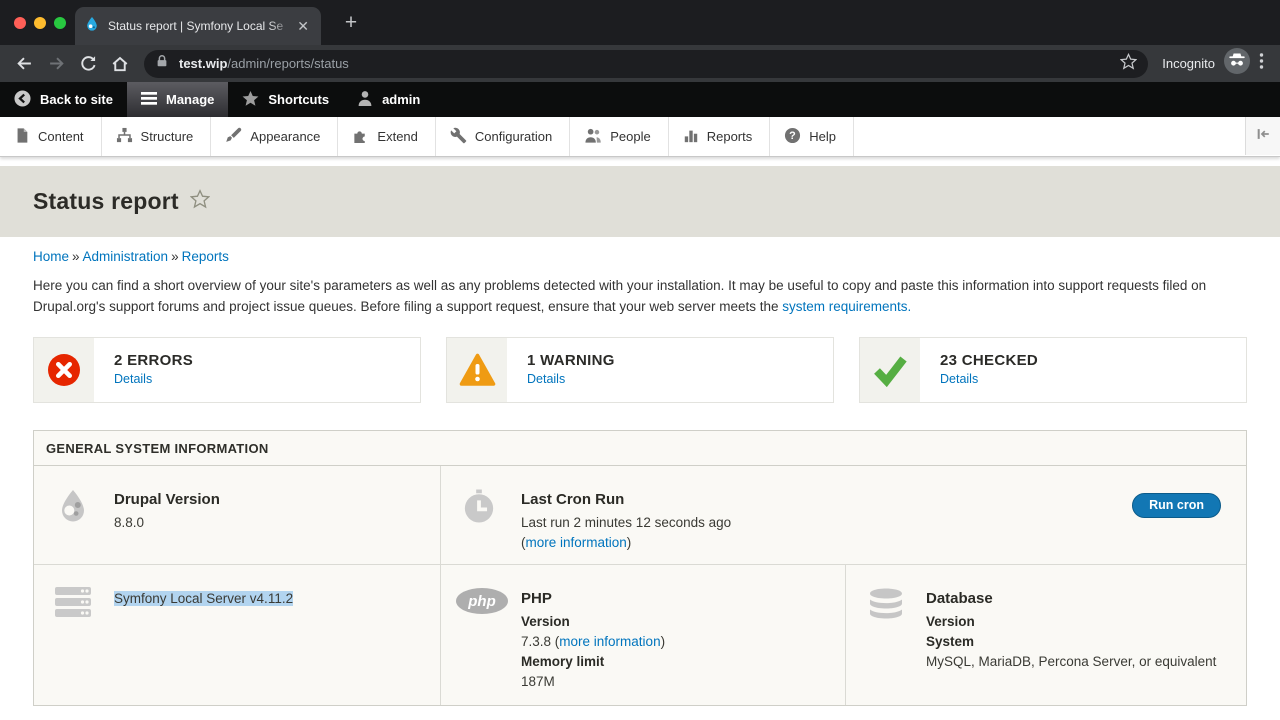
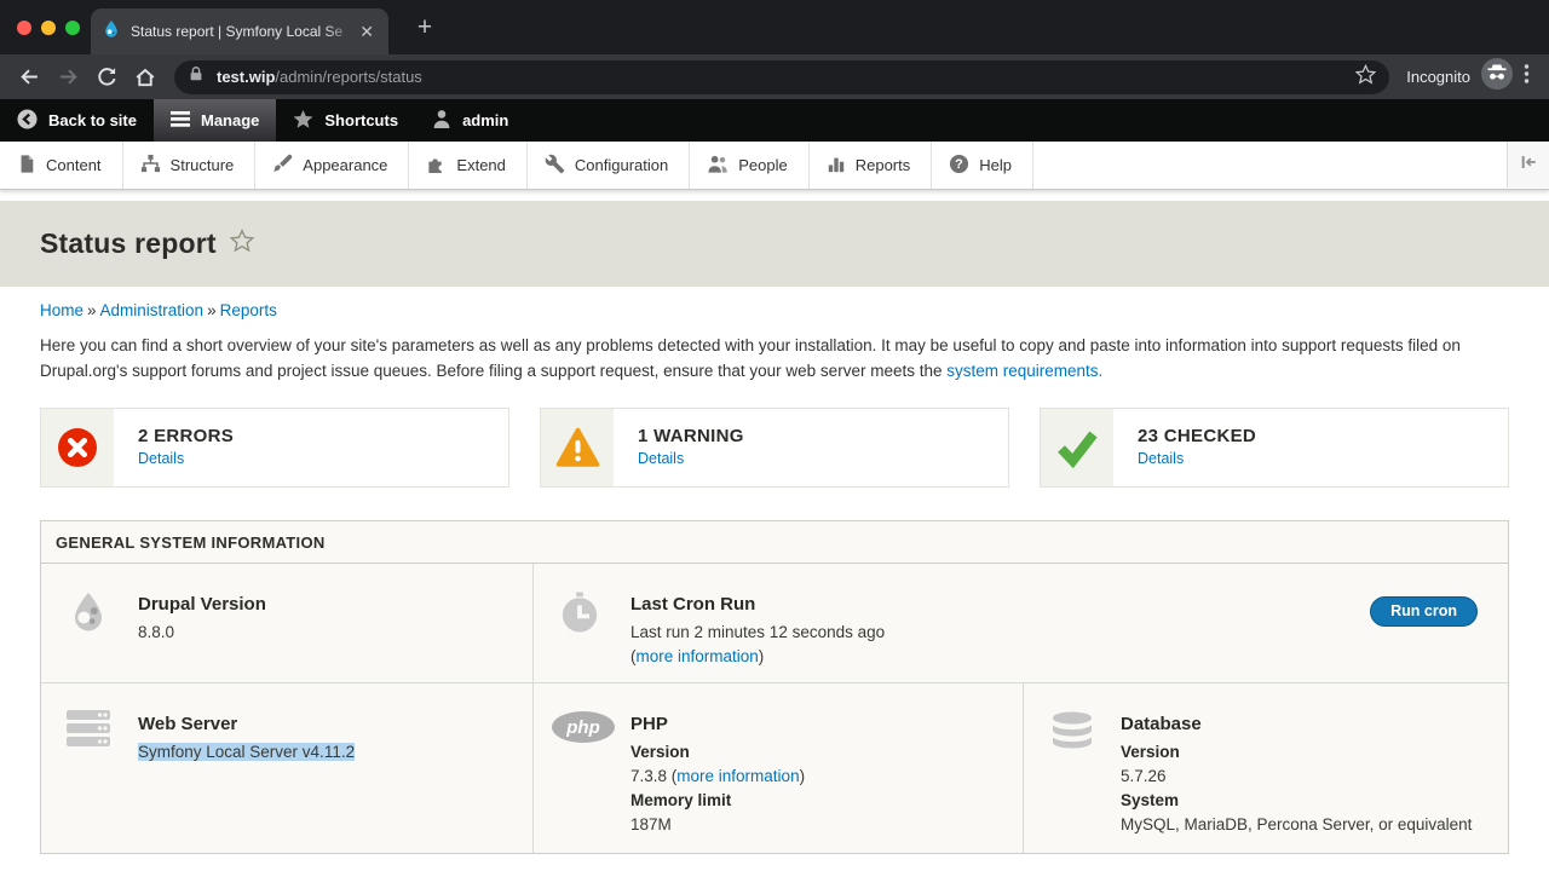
  Status report | Symfony Local
  ✕
  +
  test.wip/admin/reports/status
  Incognito
  Back to site
  Manage
  Shortcuts
  admin
  Content
  Structure
  Appearance
  Extend
  Configuration
  People
  Reports
  ?
  Help
  Status report
  Home » Administration » Reports
- Here you can find a short overview of your site's parameters as well as any problems detected with your installation. It may be useful to copy and paste this information into support requests filed on Drupal.org's support forums and project issue queues. Before filing a support request, ensure that your web server meets the system requirements.
+ Here you can find a short overview of your site's parameters as well as any problems detected with your installation. It may be useful to copy and paste into information into support requests filed on Drupal.org's support forums and project issue queues. Before filing a support request, ensure that your web server meets the system requirements.
  2 ERRORS
  Details
  1 WARNING
  Details
  23 CHECKED
  Details
  GENERAL SYSTEM INFORMATION
  Drupal Version
  8.8.0
  Last Cron Run
  Last run 2 minutes 12 seconds ago
  (more information)
  Run cron
+ Web Server
  Symfony Local Server v4.11.2
  php
  PHP
  Version
  7.3.8 (more information)
  Memory limit
  187M
  Database
  Version
+ 5.7.26
  System
  MySQL, MariaDB, Percona Server, or equivalent
